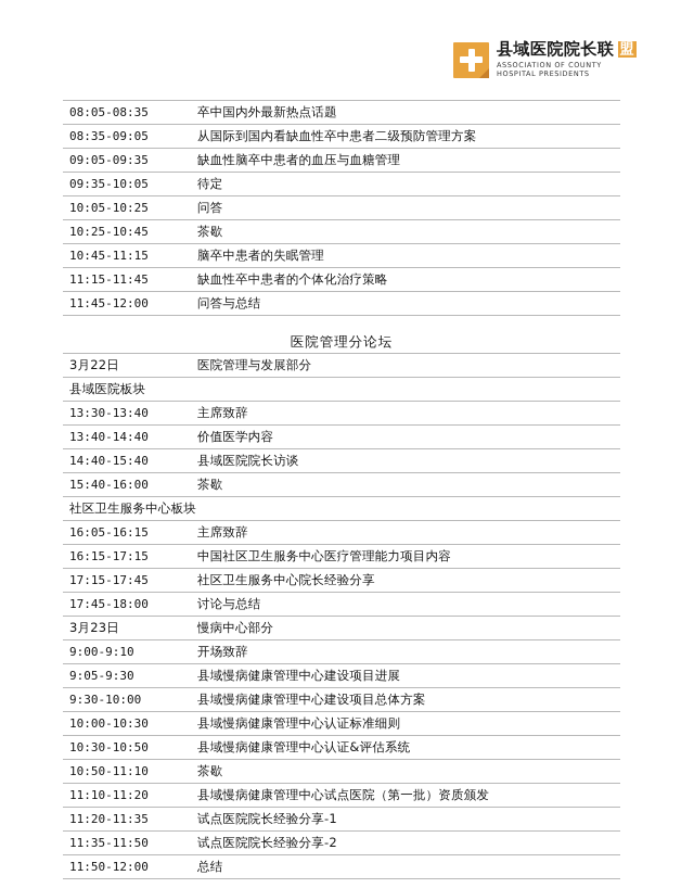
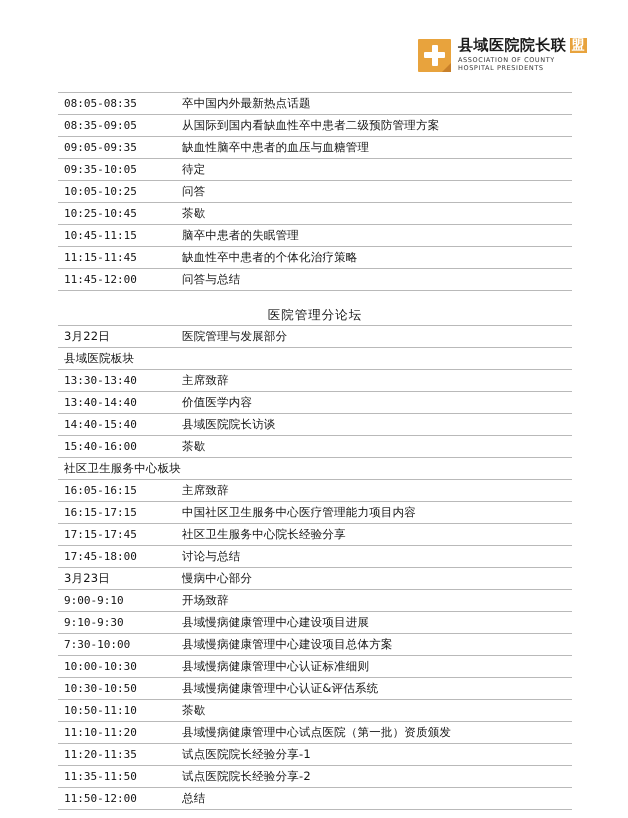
  县域医院院长联
  盟
  ASSOCIATION OF COUNTY
  HOSPITAL PRESIDENTS
  08:05-08:35	卒中国内外最新热点话题
  08:35-09:05	从国际到国内看缺血性卒中患者二级预防管理方案
  09:05-09:35	缺血性脑卒中患者的血压与血糖管理
  09:35-10:05	待定
  10:05-10:25	问答
  10:25-10:45	茶歇
  10:45-11:15	脑卒中患者的失眠管理
  11:15-11:45	缺血性卒中患者的个体化治疗策略
  11:45-12:00	问答与总结
  医院管理分论坛
  3月22日	医院管理与发展部分
  县域医院板块
  13:30-13:40	主席致辞
  13:40-14:40	价值医学内容
  14:40-15:40	县域医院院长访谈
  15:40-16:00	茶歇
  社区卫生服务中心板块
  16:05-16:15	主席致辞
  16:15-17:15	中国社区卫生服务中心医疗管理能力项目内容
  17:15-17:45	社区卫生服务中心院长经验分享
  17:45-18:00	讨论与总结
  3月23日	慢病中心部分
  9:00-9:10	开场致辞
- 9:05-9:30	县域慢病健康管理中心建设项目进展
+ 9:10-9:30	县域慢病健康管理中心建设项目进展
- 9:30-10:00	县域慢病健康管理中心建设项目总体方案
+ 7:30-10:00	县域慢病健康管理中心建设项目总体方案
  10:00-10:30	县域慢病健康管理中心认证标准细则
  10:30-10:50	县域慢病健康管理中心认证&评估系统
  10:50-11:10	茶歇
  11:10-11:20	县域慢病健康管理中心试点医院（第一批）资质颁发
  11:20-11:35	试点医院院长经验分享-1
  11:35-11:50	试点医院院长经验分享-2
  11:50-12:00	总结
